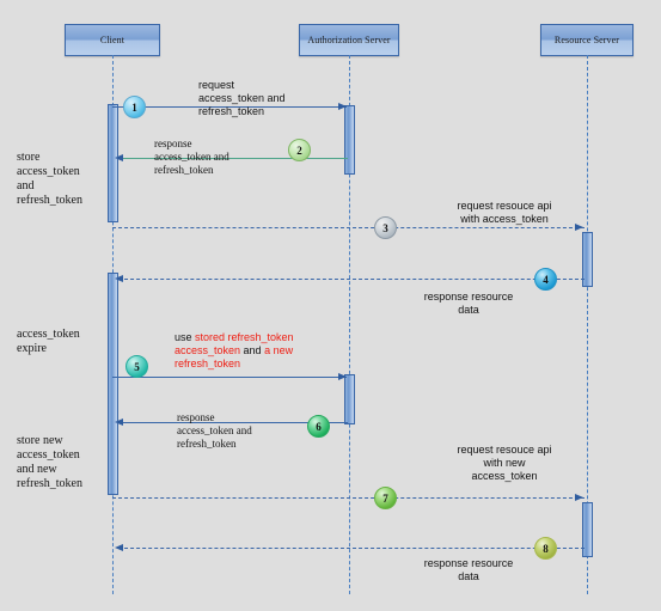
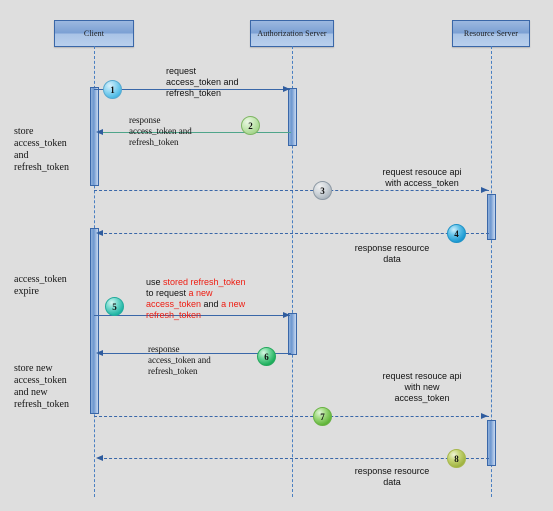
  Client
  Authorization Server
  Resource Server
  store
  access_token
  and
  refresh_token
  access_token
  expire
  store new
  access_token
  and new
  refresh_token
  request
  access_token and
  refresh_token
  1
  response
  access_token and
  refresh_token
  2
  request resouce api
  with access_token
  3
  response resource
  data
  4
  use stored refresh_token
+ to request a new
  access_token and a new
  refresh_token
  5
  response
  access_token and
  refresh_token
  6
  request resouce api
  with new
  access_token
  7
  response resource
  data
  8
